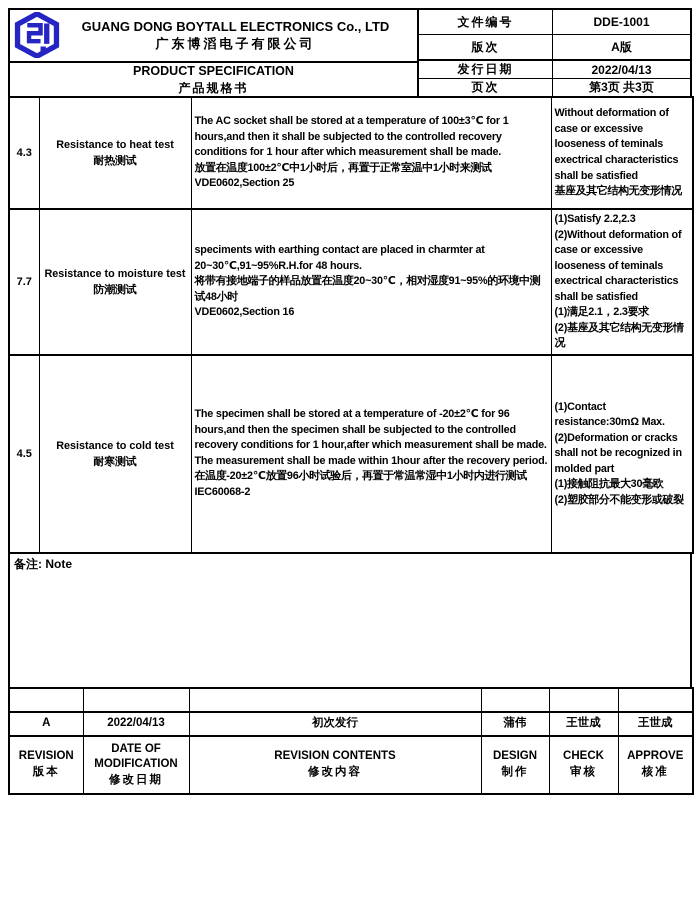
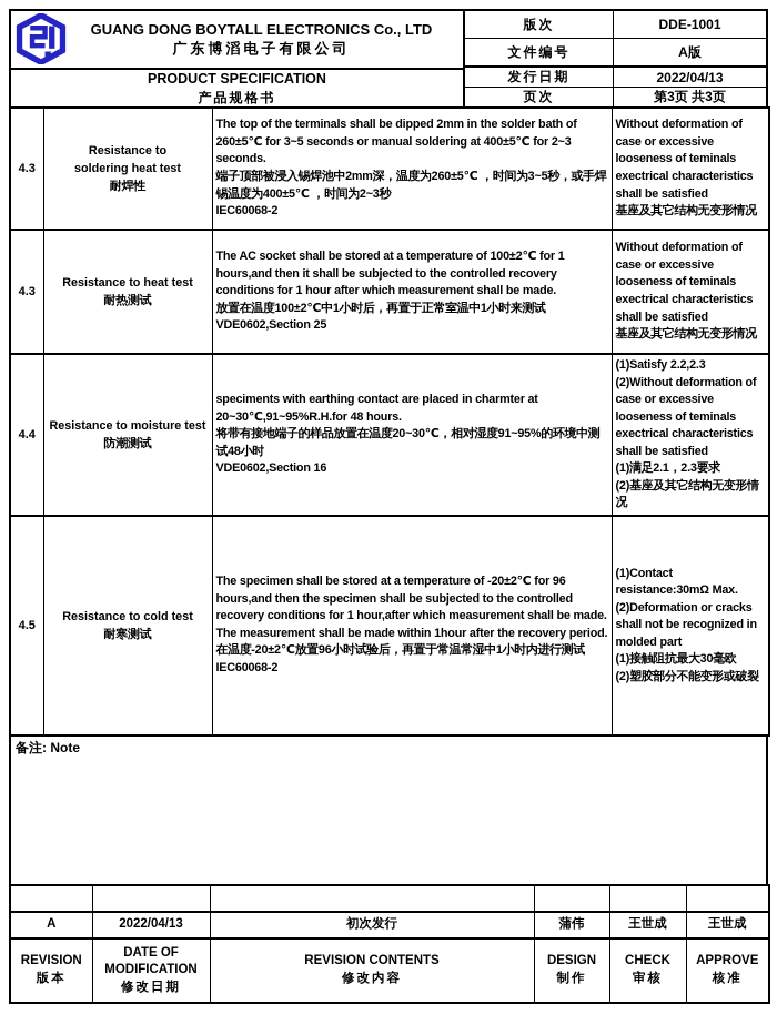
  GUANG DONG BOYTALL ELECTRONICS Co., LTD
  广东博滔电子有限公司
  PRODUCT SPECIFICATION
  产品规格书
- 文件编号
+ 版次
  DDE-1001
- 版次
+ 文件编号
  A版
  发行日期
  2022/04/13
  页次
  第3页 共3页
+ 4.3	Resistance to soldering heat test 耐焊性	The top of the terminals shall be dipped 2mm in the solder bath of 260±5℃ for 3~5 seconds or manual soldering at 400±5℃ for 2~3 seconds. 端子顶部被浸入锡焊池中2mm深，温度为260±5℃ ，时间为3~5秒，或手焊锡温度为400±5℃ ，时间为2~3秒 IEC60068-2	Without deformation of case or excessive looseness of teminals exectrical characteristics shall be satisfied 基座及其它结构无变形情况
- 4.3	Resistance to heat test 耐热测试	The AC socket shall be stored at a temperature of 100±3℃ for 1 hours,and then it shall be subjected to the controlled recovery conditions for 1 hour after which measurement shall be made. 放置在温度100±2℃中1小时后，再置于正常室温中1小时来测试 VDE0602,Section 25	Without deformation of case or excessive looseness of teminals exectrical characteristics shall be satisfied 基座及其它结构无变形情况
+ 4.3	Resistance to heat test 耐热测试	The AC socket shall be stored at a temperature of 100±2℃ for 1 hours,and then it shall be subjected to the controlled recovery conditions for 1 hour after which measurement shall be made. 放置在温度100±2℃中1小时后，再置于正常室温中1小时来测试 VDE0602,Section 25	Without deformation of case or excessive looseness of teminals exectrical characteristics shall be satisfied 基座及其它结构无变形情况
- 7.7	Resistance to moisture test 防潮测试	speciments with earthing contact are placed in charmter at 20~30℃,91~95%R.H.for 48 hours. 将带有接地端子的样品放置在温度20~30℃，相对湿度91~95%的环境中测试48小时 VDE0602,Section 16	(1)Satisfy 2.2,2.3 (2)Without deformation of case or excessive looseness of teminals exectrical characteristics shall be satisfied (1)满足2.1，2.3要求 (2)基座及其它结构无变形情况
+ 4.4	Resistance to moisture test 防潮测试	speciments with earthing contact are placed in charmter at 20~30℃,91~95%R.H.for 48 hours. 将带有接地端子的样品放置在温度20~30℃，相对湿度91~95%的环境中测试48小时 VDE0602,Section 16	(1)Satisfy 2.2,2.3 (2)Without deformation of case or excessive looseness of teminals exectrical characteristics shall be satisfied (1)满足2.1，2.3要求 (2)基座及其它结构无变形情况
  4.5	Resistance to cold test 耐寒测试	The specimen shall be stored at a temperature of -20±2℃ for 96 hours,and then the specimen shall be subjected to the controlled recovery conditions for 1 hour,after which measurement shall be made. The measurement shall be made within 1hour after the recovery period. 在温度-20±2℃放置96小时试验后，再置于常温常湿中1小时内进行测试 IEC60068-2	(1)Contact resistance:30mΩ Max. (2)Deformation or cracks shall not be recognized in molded part (1)接触阻抗最大30毫欧 (2)塑胶部分不能变形或破裂
  备注: Note
  A	2022/04/13	初次发行	蒲伟	王世成	王世成
  REVISION 版本	DATE OF MODIFICATION 修改日期	REVISION CONTENTS 修改内容	DESIGN 制作	CHECK 审核	APPROVE 核准
